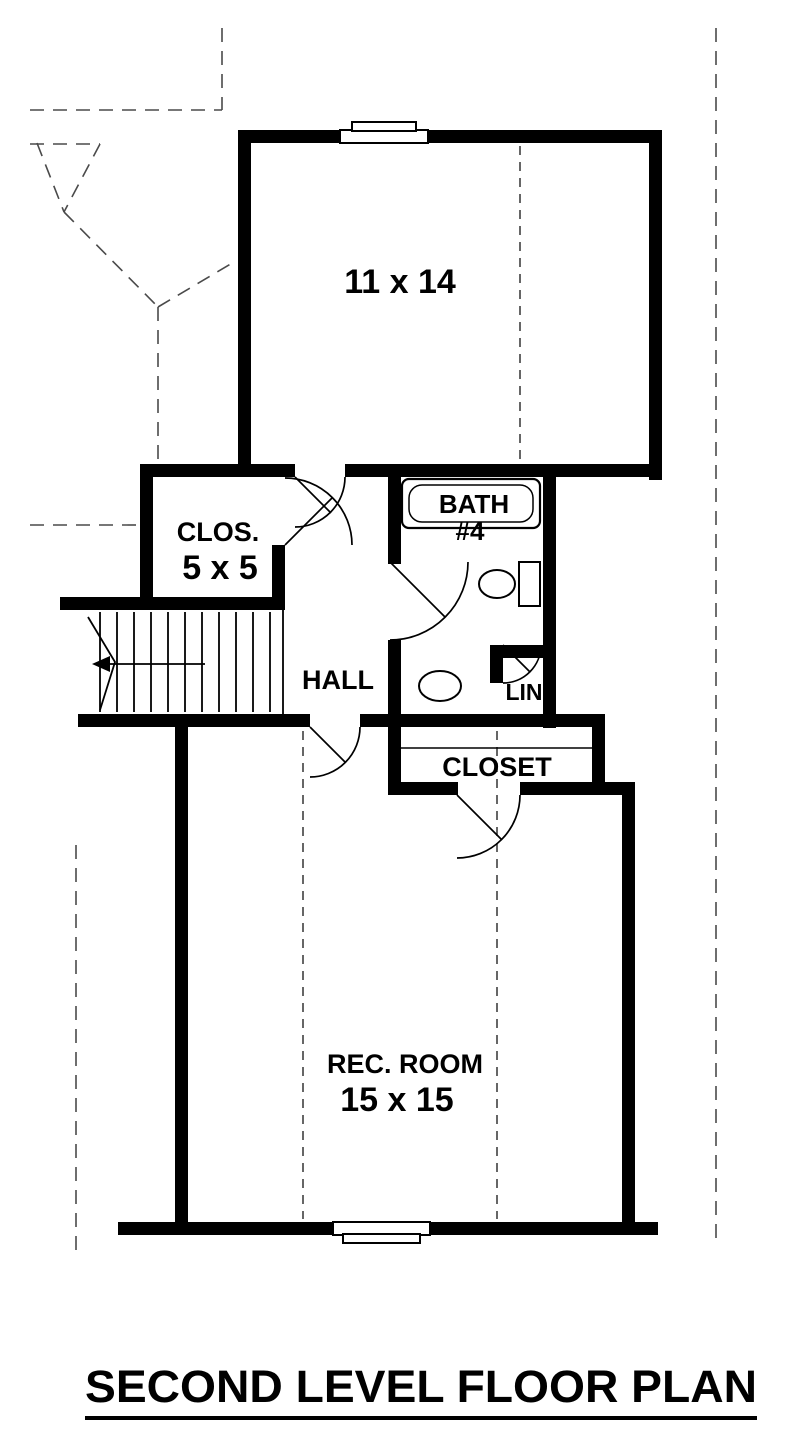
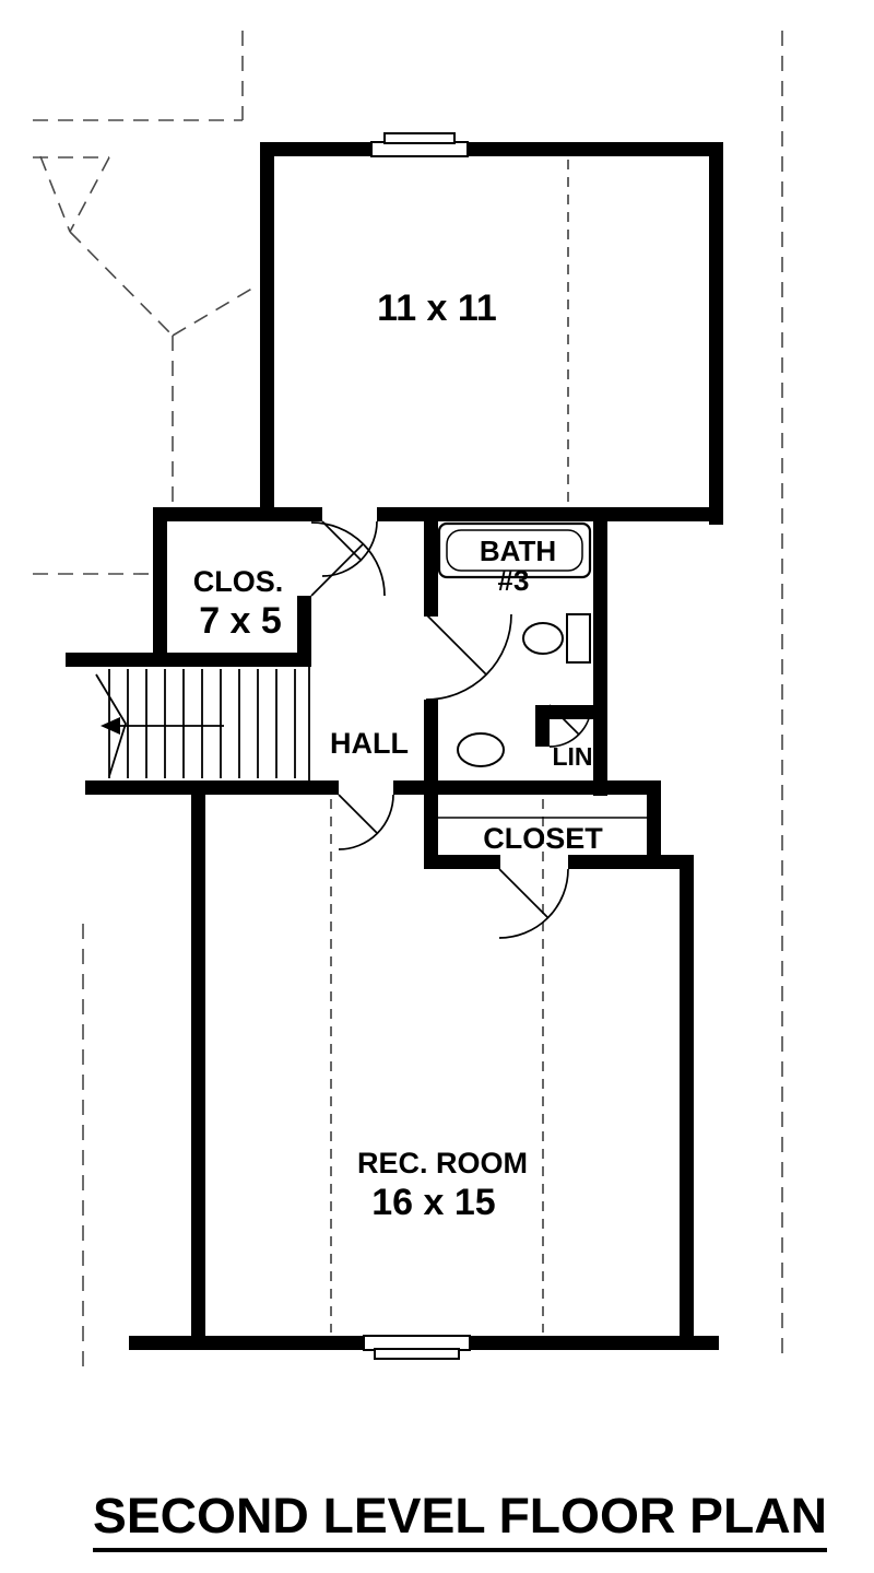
- 11 x 14
+ 11 x 11
  CLOS.
- 5 x 5
+ 7 x 5
  BATH
- #4
+ #3
  HALL
  LIN
  CLOSET
  REC. ROOM
- 15 x 15
+ 16 x 15
  SECOND LEVEL FLOOR PLAN
